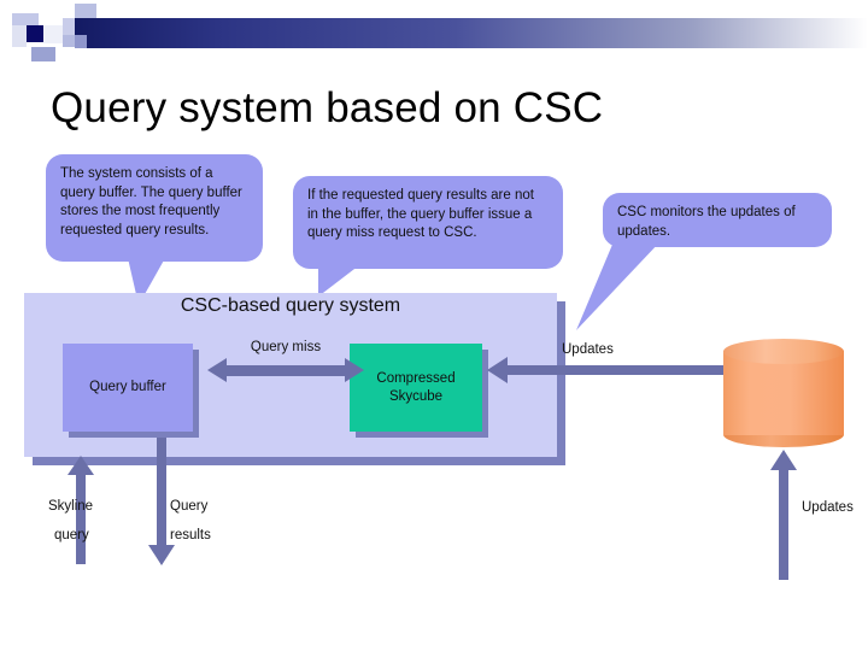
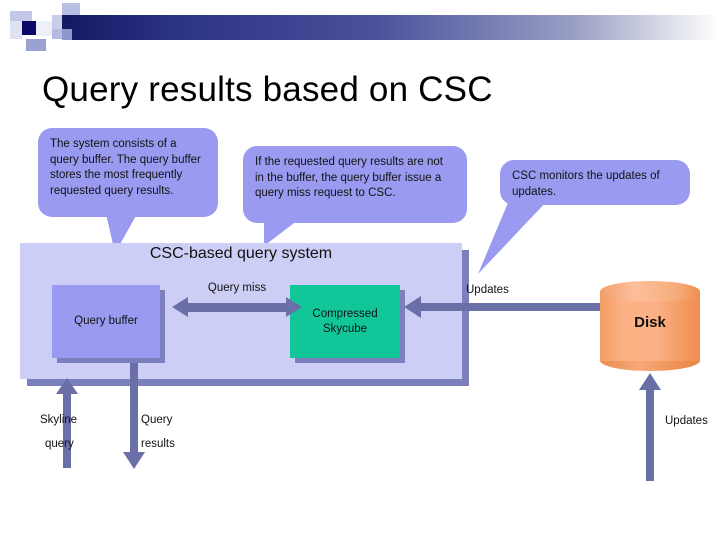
- Query system based on CSC
+ Query results based on CSC
  The system consists of a query buffer. The query buffer stores the most frequently requested query results.
  If the requested query results are not in the buffer, the query buffer issue a query miss request to CSC.
  CSC monitors the updates of updates.
  CSC-based query system
  Query buffer
  Compressed
  Skycube
  Query miss
  Updates
+ Disk
  Skyline
  query
  Query
  results
  Updates
